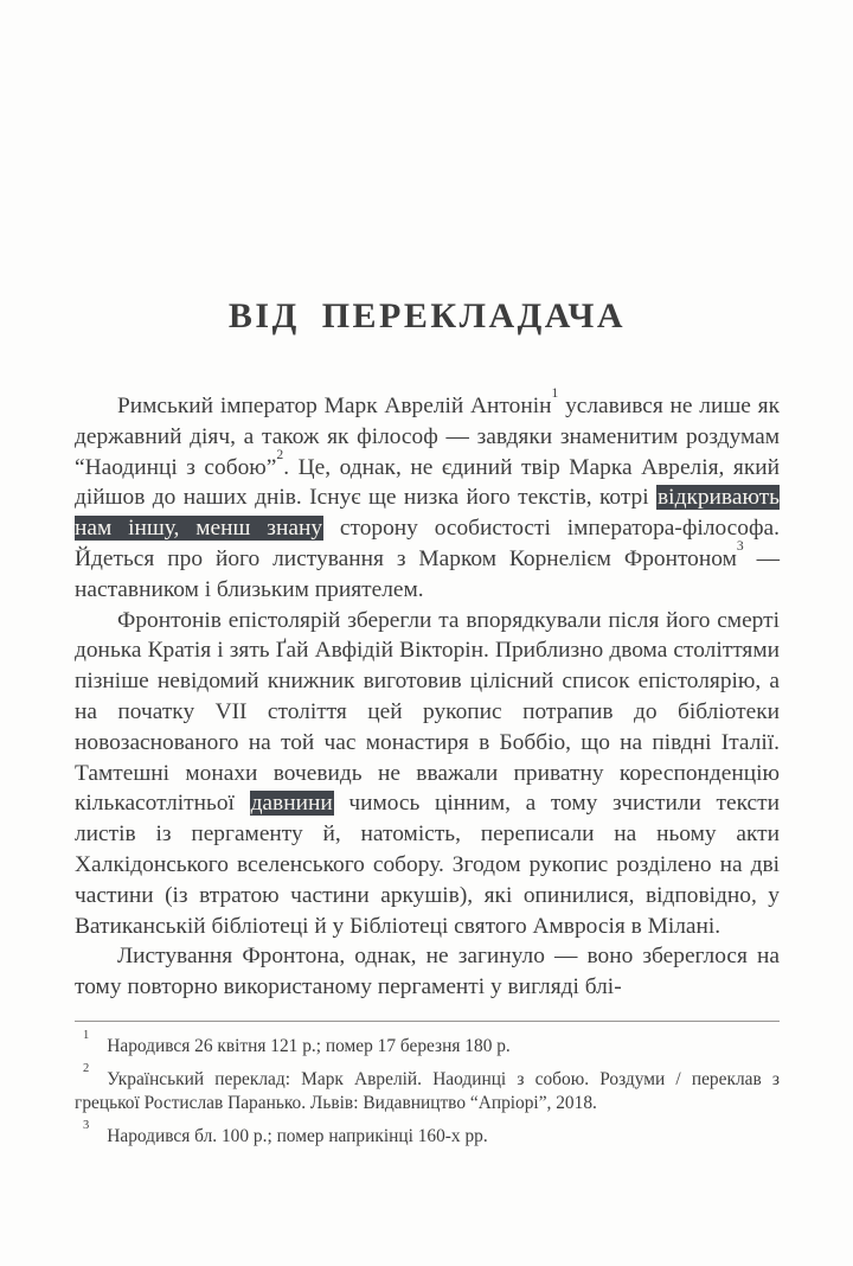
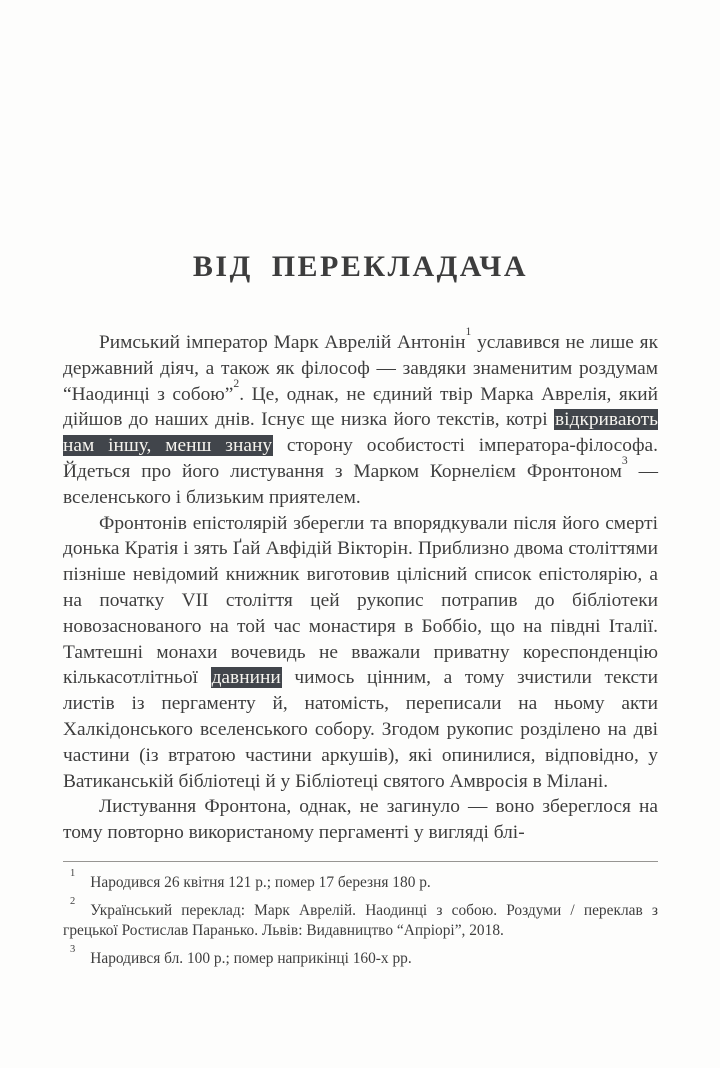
  ВІД ПЕРЕКЛАДАЧА
- Римський імператор Марк Аврелій Антонін1 уславився не лише як державний діяч, а також як філософ — завдяки знаменитим роздумам “Наодинці з собою”2. Це, однак, не єдиний твір Марка Аврелія, який дійшов до наших днів. Існує ще низка його текстів, котрі відкривають нам іншу, менш знану сторону особистості імператора-філософа. Йдеться про його листування з Марком Корнелієм Фронтоном3 — наставником і близьким приятелем.
+ Римський імператор Марк Аврелій Антонін1 уславився не лише як державний діяч, а також як філософ — завдяки знаменитим роздумам “Наодинці з собою”2. Це, однак, не єдиний твір Марка Аврелія, який дійшов до наших днів. Існує ще низка його текстів, котрі відкривають нам іншу, менш знану сторону особистості імператора-філософа. Йдеться про його листування з Марком Корнелієм Фронтоном3 — вселенського і близьким приятелем.
  Фронтонів епістолярій зберегли та впорядкували після його смерті донька Кратія і зять Ґай Авфідій Вікторін. Приблизно двома століттями пізніше невідомий книжник виготовив цілісний список епістолярію, а на початку VII століття цей рукопис потрапив до бібліотеки новозаснованого на той час монастиря в Боббіо, що на півдні Італії. Тамтешні монахи вочевидь не вважали приватну кореспонденцію кількасотлітньої давнини чимось цінним, а тому зчистили тексти листів із пергаменту й, натомість, переписали на ньому акти Халкідонського вселенського собору. Згодом рукопис розділено на дві частини (із втратою частини аркушів), які опинилися, відповідно, у Ватиканській бібліотеці й у Бібліотеці святого Амвросія в Мілані.
  Листування Фронтона, однак, не загинуло — воно збереглося на тому повторно використаному пергаменті у вигляді блі-
  1Народився 26 квітня 121 р.; помер 17 березня 180 р.
  2Український переклад: Марк Аврелій. Наодинці з собою. Роздуми / переклав з грецької Ростислав Паранько. Львів: Видавництво “Апріорі”, 2018.
  3Народився бл. 100 р.; помер наприкінці 160-х рр.
